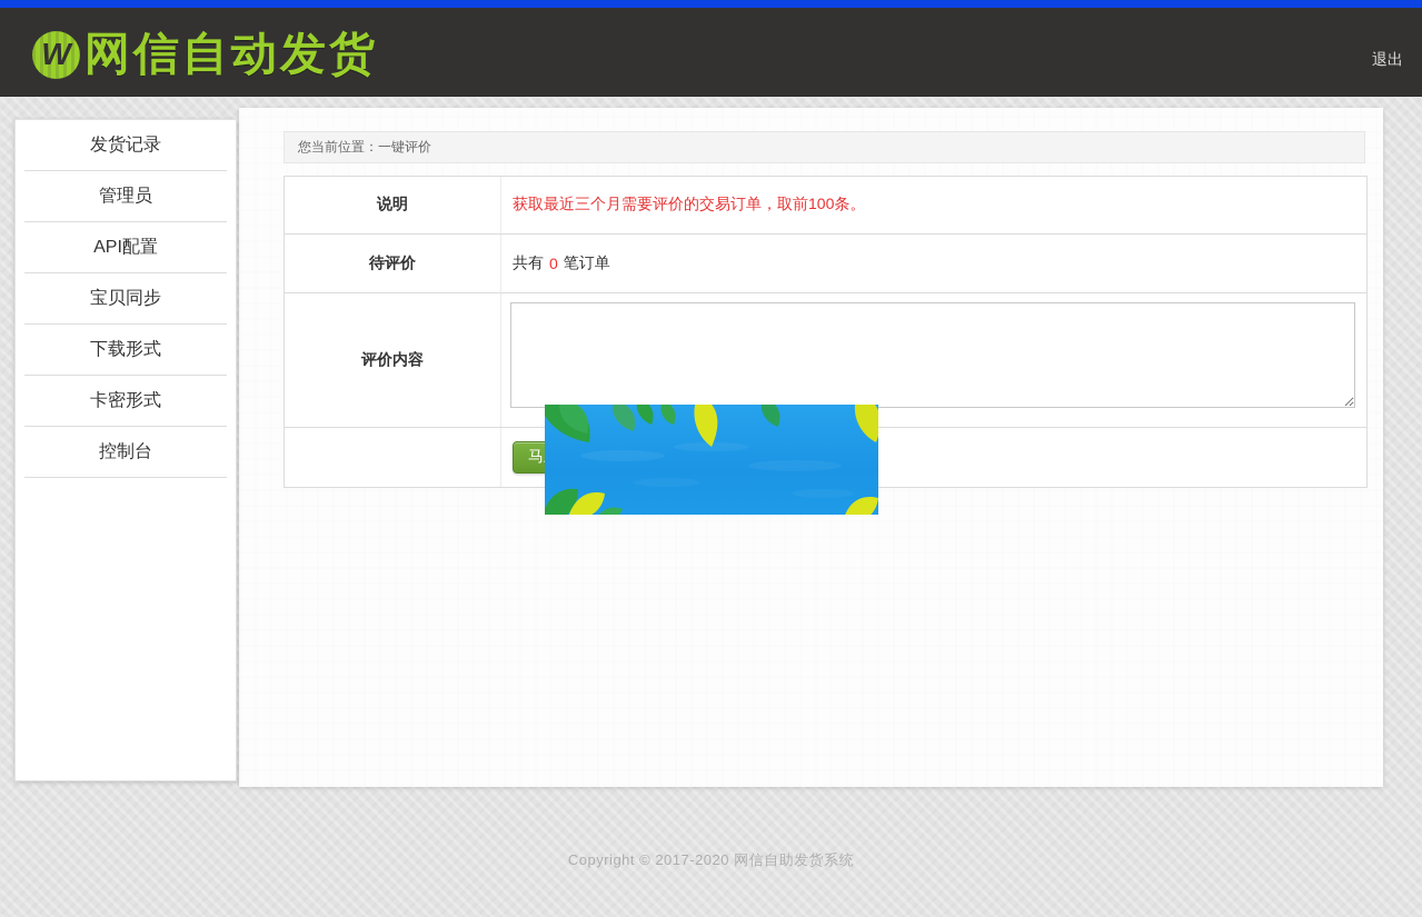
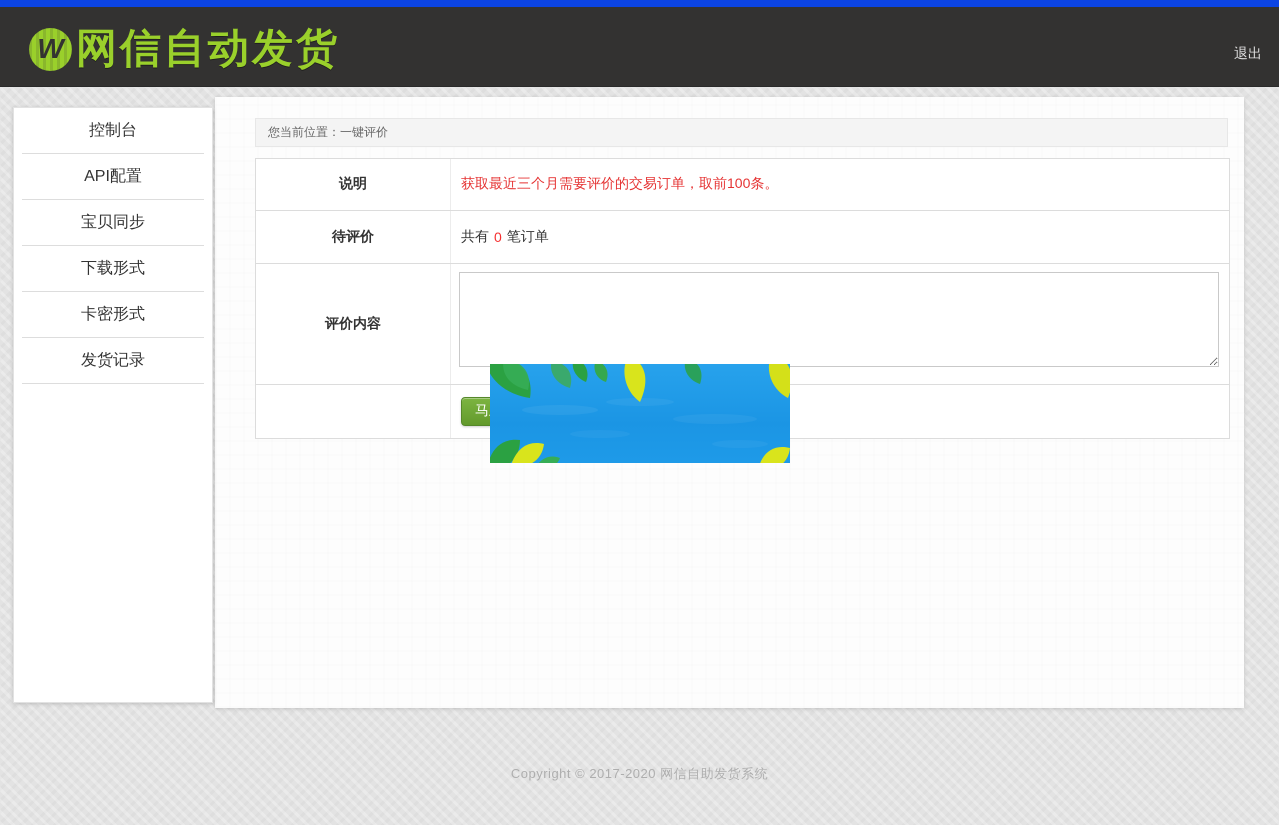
  W
  网信自动发货
  退出
  您当前位置：一键评价
  说明
  获取最近三个月需要评价的交易订单，取前100条。
  待评价
  共有
  0
  笔订单
  评价内容
- 发货记录
+ 控制台
- 管理员
  API配置
  宝贝同步
  下载形式
  卡密形式
- 控制台
+ 发货记录
  Copyright © 2017-2020 网信自助发货系统
